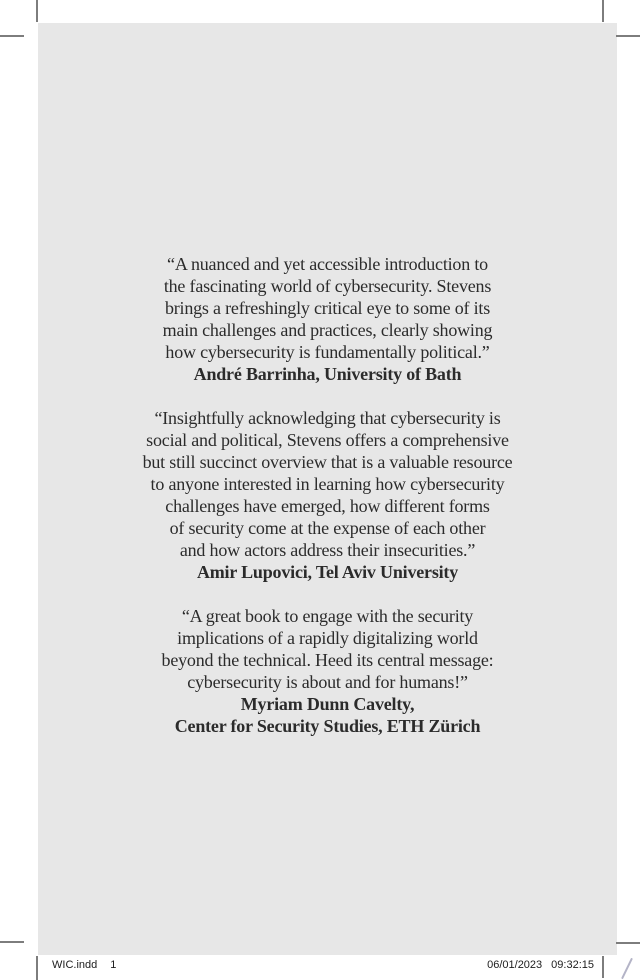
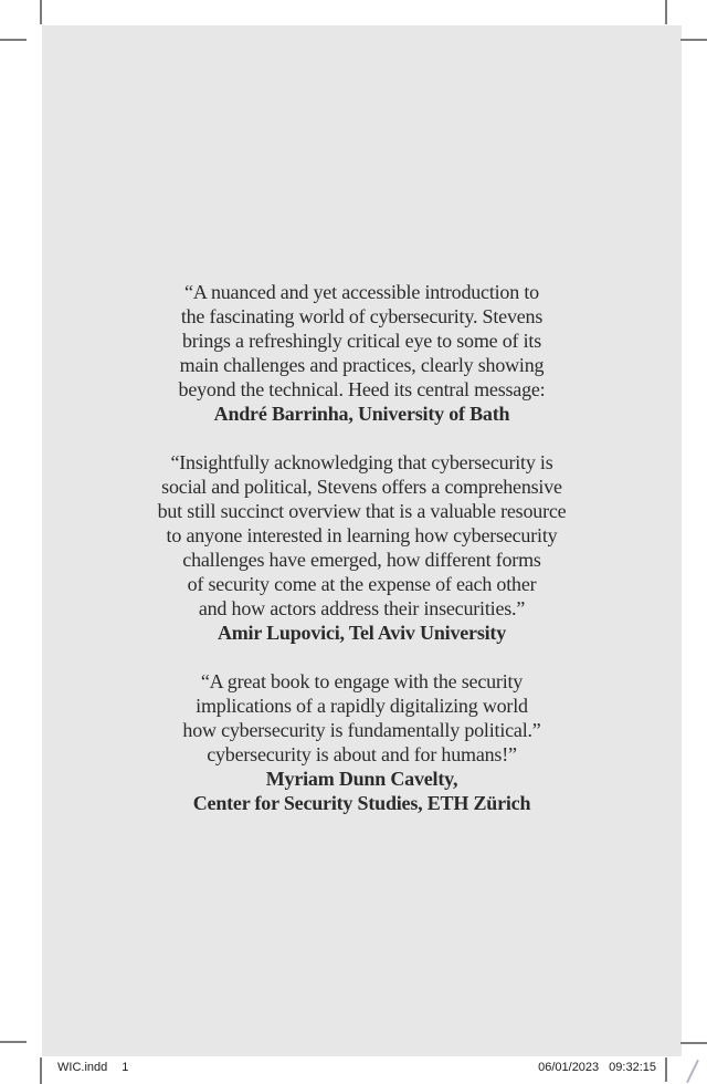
  “A nuanced and yet accessible introduction to
  the fascinating world of cybersecurity. Stevens
  brings a refreshingly critical eye to some of its
  main challenges and practices, clearly showing
- how cybersecurity is fundamentally political.”
+ beyond the technical. Heed its central message:
  André Barrinha, University of Bath
  “Insightfully acknowledging that cybersecurity is
  social and political, Stevens offers a comprehensive
  but still succinct overview that is a valuable resource
  to anyone interested in learning how cybersecurity
  challenges have emerged, how different forms
  of security come at the expense of each other
  and how actors address their insecurities.”
  Amir Lupovici, Tel Aviv University
  “A great book to engage with the security
  implications of a rapidly digitalizing world
- beyond the technical. Heed its central message:
+ how cybersecurity is fundamentally political.”
  cybersecurity is about and for humans!”
  Myriam Dunn Cavelty,
  Center for Security Studies, ETH Zürich
  WIC.indd 1
  06/01/2023 09:32:15
